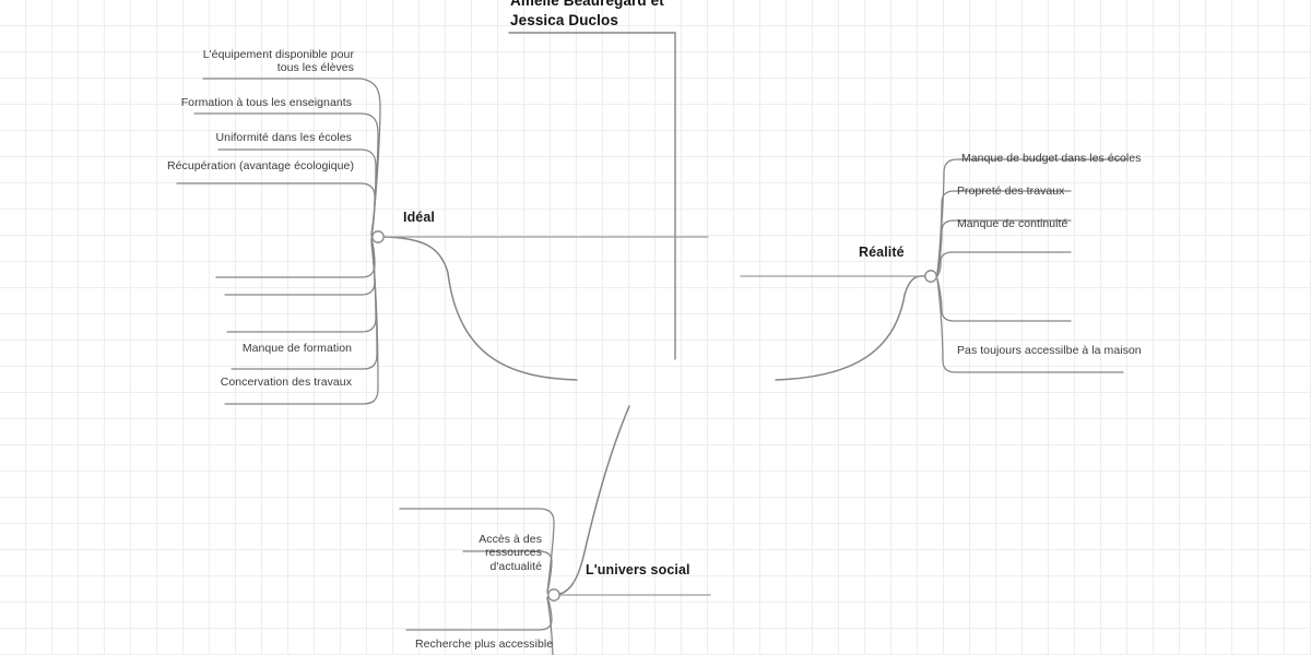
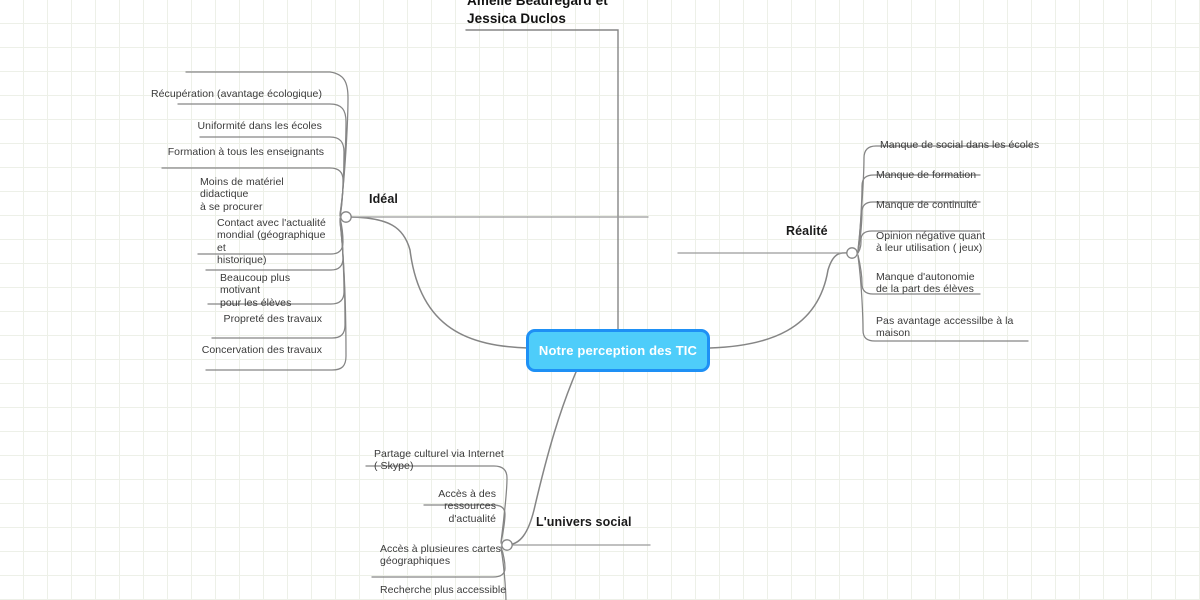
  Amélie Beauregard et
  Jessica Duclos
+ Notre perception des TIC
  Idéal
  Réalité
  L'univers social
- L'équipement disponible pour
- tous les élèves
- Formation à tous les enseignants
+ Récupération (avantage écologique)
  Uniformité dans les écoles
- Récupération (avantage écologique)
+ Formation à tous les enseignants
+ Moins de matériel didactique
+ à se procurer
+ Contact avec l'actualité
+ mondial (géographique et
+ historique)
+ Beaucoup plus motivant
+ pour les élèves
- Manque de formation
+ Propreté des travaux
  Concervation des travaux
- Manque de budget dans les écoles
+ Manque de social dans les écoles
- Propreté des travaux
+ Manque de formation
  Manque de continuité
+ Opinion négative quant
+ à leur utilisation ( jeux)
+ Manque d'autonomie
+ de la part des élèves
- Pas toujours accessilbe à la maison
+ Pas avantage accessilbe à la maison
+ Partage culturel via Internet
+ ( Skype)
  Accès à des
  ressources
  d'actualité
+ Accès à plusieures cartes
+ géographiques
  Recherche plus accessible
